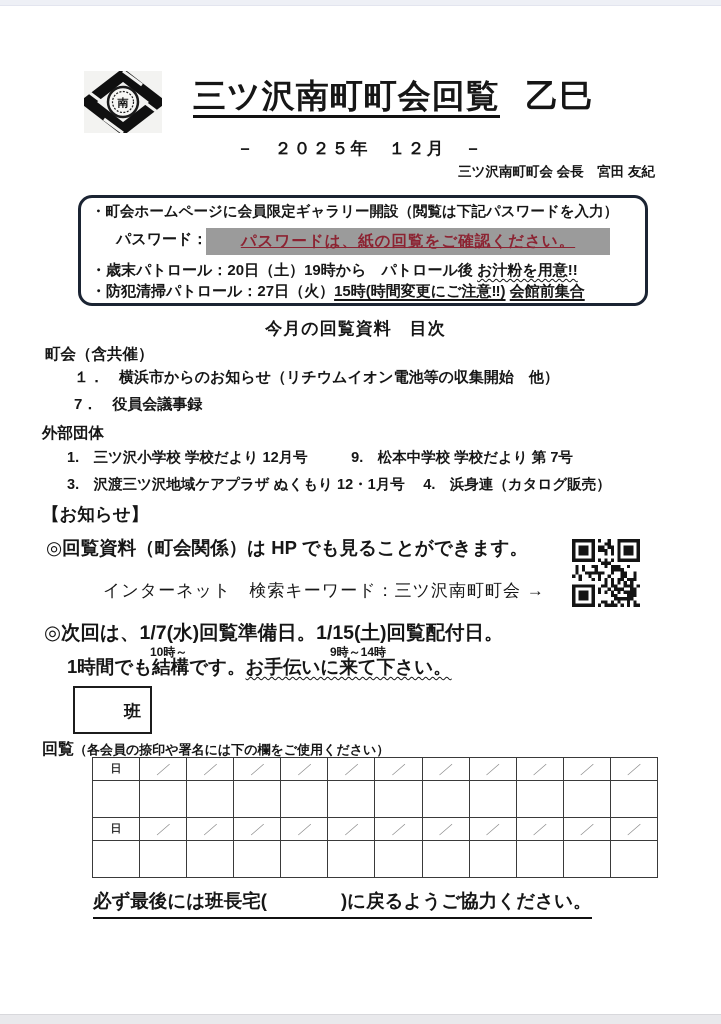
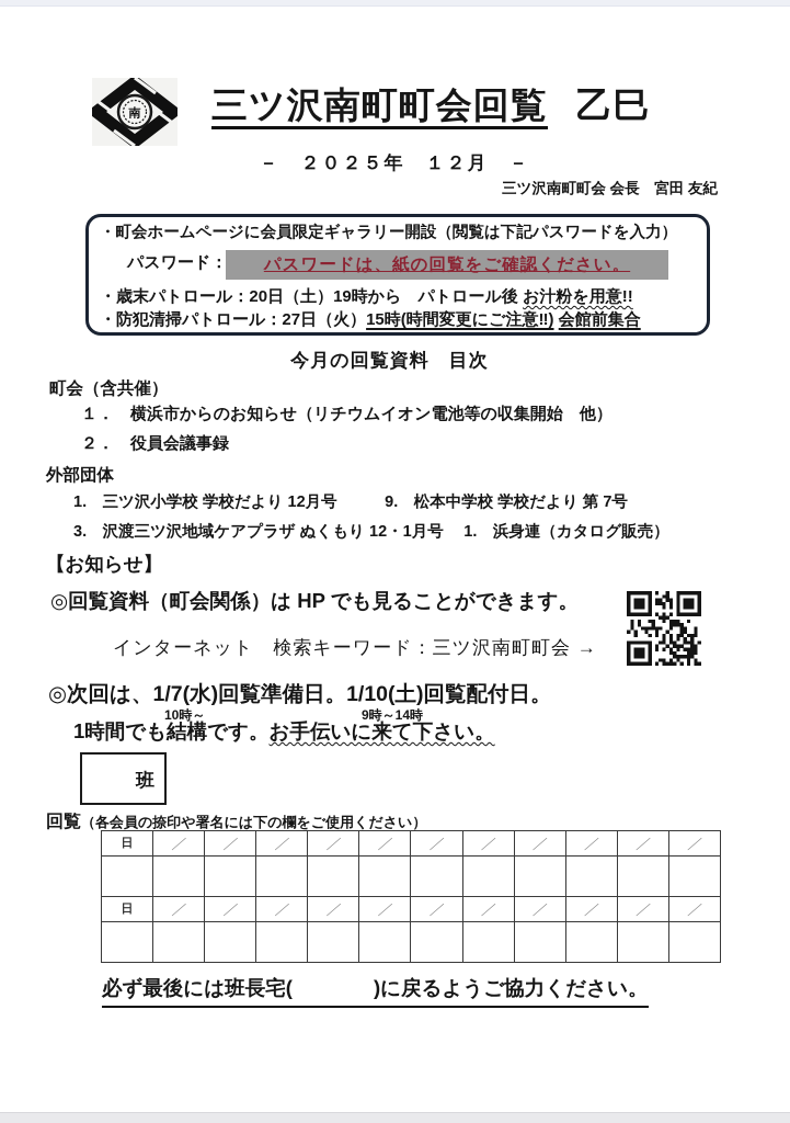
  南
  三ツ沢南町町会回覧 乙巳
  － ２０２５年 １２月 －
  三ツ沢南町町会 会長 宮田 友紀
  ・町会ホームページに会員限定ギャラリー開設（閲覧は下記パスワードを入力）
  パスワード：
  パスワードは、紙の回覧をご確認ください。
  ・歳末パトロール：20日（土）19時から パトロール後 お汁粉を用意!!
  ・防犯清掃パトロール：27日（火）15時(時間変更にご注意‼) 会館前集合
  今月の回覧資料 目次
  町会（含共催）
  １． 横浜市からのお知らせ（リチウムイオン電池等の収集開始 他）
- 7． 役員会議事録
+ ２． 役員会議事録
  外部団体
  1. 三ツ沢小学校 学校だより 12月号 9. 松本中学校 学校だより 第 7号
- 3. 沢渡三ツ沢地域ケアプラザ ぬくもり 12・1月号 4. 浜身連（カタログ販売）
+ 3. 沢渡三ツ沢地域ケアプラザ ぬくもり 12・1月号 1. 浜身連（カタログ販売）
  【お知らせ】
  ◎回覧資料（町会関係）は HP でも見ることができます。
  インターネット 検索キーワード：三ツ沢南町町会 →
- ◎次回は、1/7(水)回覧準備日。1/15(土)回覧配付日。
+ ◎次回は、1/7(水)回覧準備日。1/10(土)回覧配付日。
  10時～
  9時～14時
  1時間でも結構です。お手伝いに来て下さい。
  班
  回覧（各会員の捺印や署名には下の欄をご使用ください）
  日	／	／	／	／	／	／	／	／	／	／	／
  日	／	／	／	／	／	／	／	／	／	／	／
  必ず最後には班長宅( )に戻るようご協力ください。
